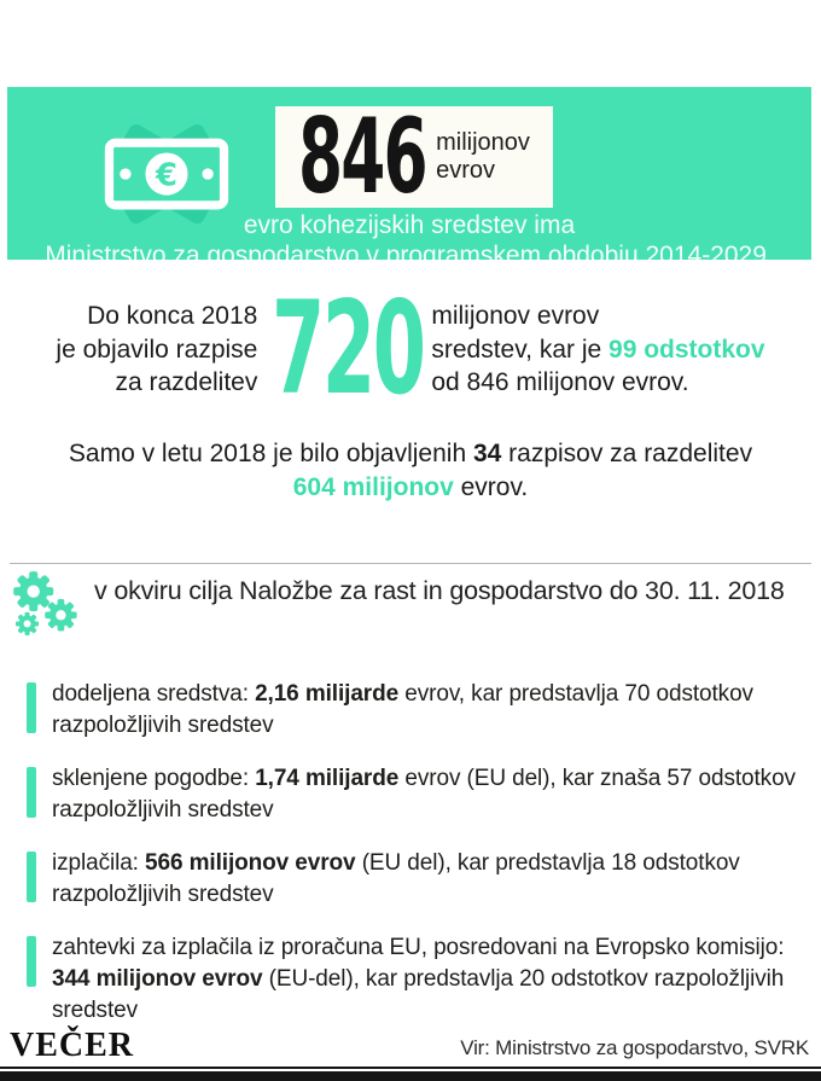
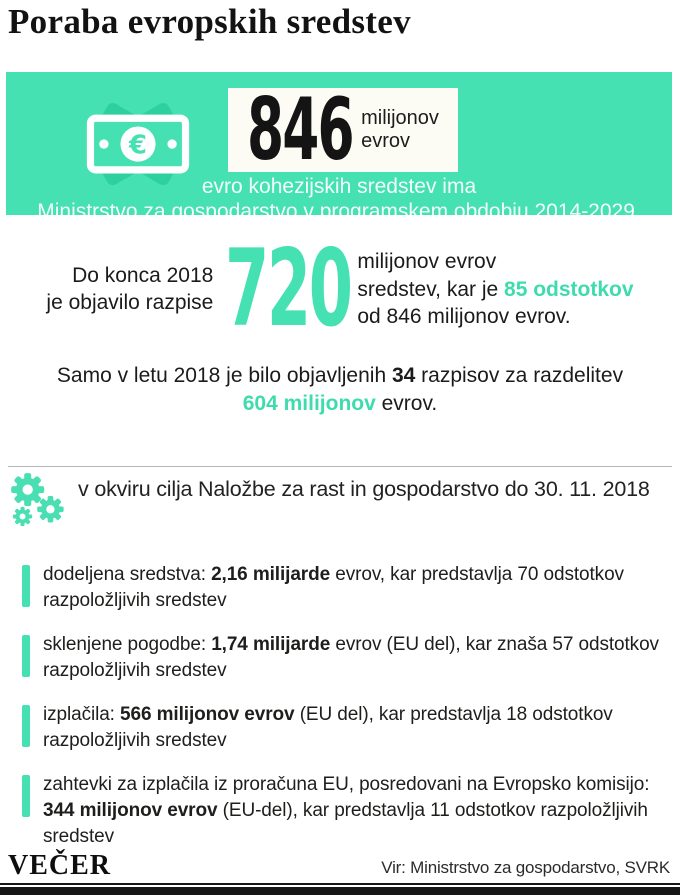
+ Poraba evropskih sredstev
  €
  846
  milijonov
  evrov
  evro kohezijskih sredstev ima
  Ministrstvo za gospodarstvo v programskem obdobju 2014-2029.
  Do konca 2018
  je objavilo razpise
- za razdelitev
  720
  milijonov evrov
- sredstev, kar je 99 odstotkov
+ sredstev, kar je 85 odstotkov
  od 846 milijonov evrov.
  Samo v letu 2018 je bilo objavljenih 34 razpisov za razdelitev
  604 milijonov evrov.
  v okviru cilja Naložbe za rast in gospodarstvo do 30. 11. 2018
  dodeljena sredstva: 2,16 milijarde evrov, kar predstavlja 70 odstotkov razpoložljivih sredstev
  sklenjene pogodbe: 1,74 milijarde evrov (EU del), kar znaša 57 odstotkov razpoložljivih sredstev
  izplačila: 566 milijonov evrov (EU del), kar predstavlja 18 odstotkov razpoložljivih sredstev
- zahtevki za izplačila iz proračuna EU, posredovani na Evropsko komisijo: 344 milijonov evrov (EU-del), kar predstavlja 20 odstotkov razpoložljivih sredstev
+ zahtevki za izplačila iz proračuna EU, posredovani na Evropsko komisijo: 344 milijonov evrov (EU-del), kar predstavlja 11 odstotkov razpoložljivih sredstev
  VEČER
  Vir: Ministrstvo za gospodarstvo, SVRK
